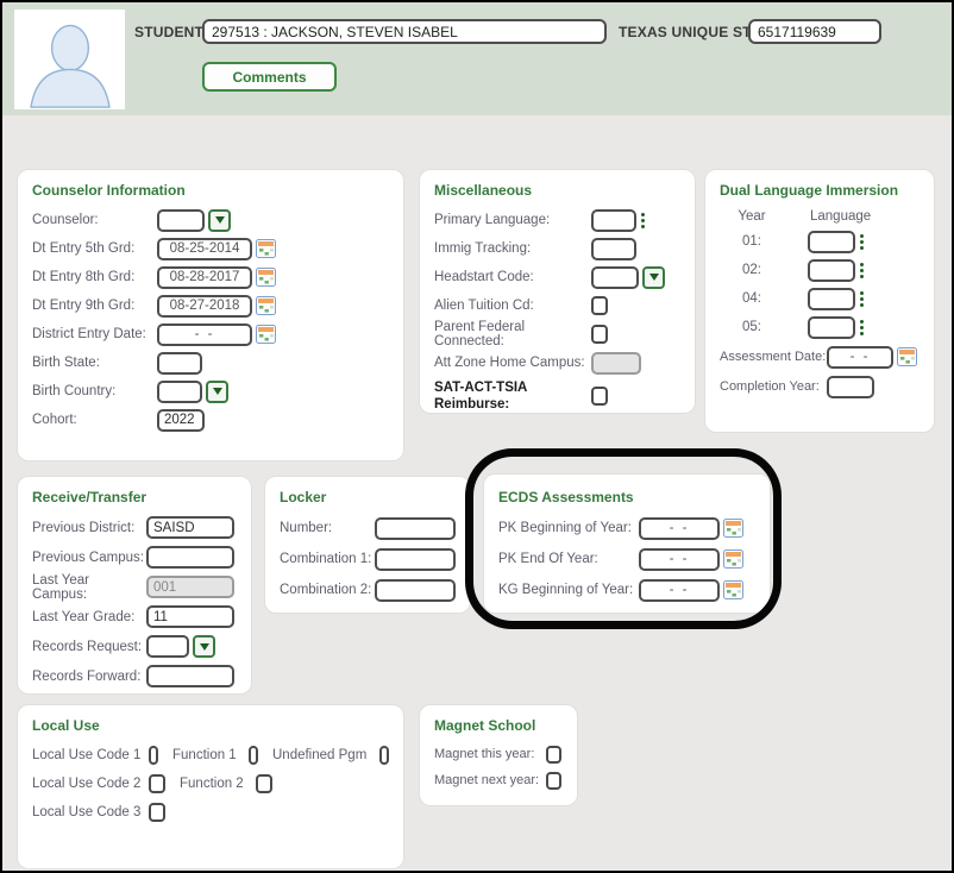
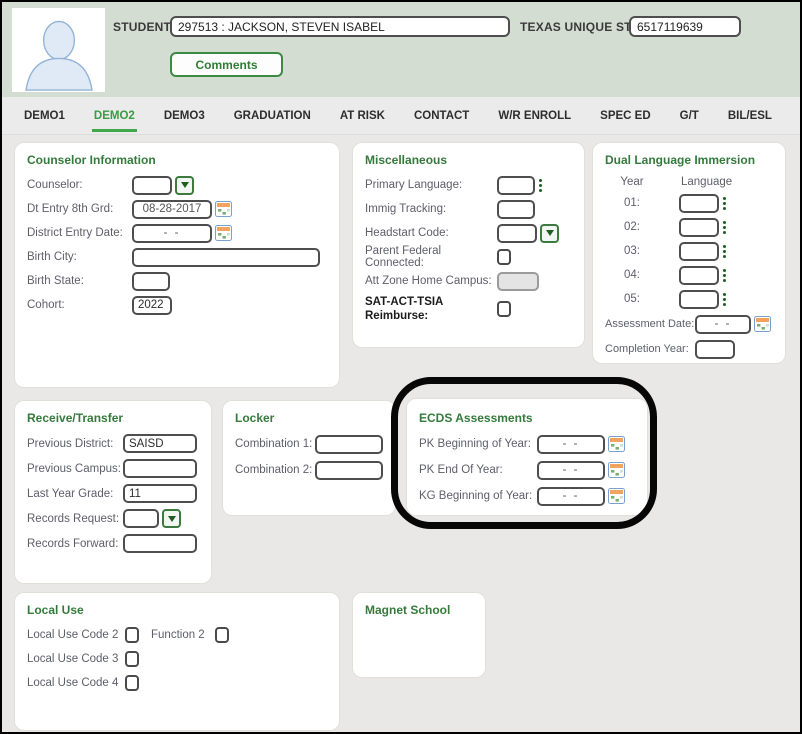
  STUDENT
  297513 : JACKSON, STEVEN ISABEL
  TEXAS UNIQUE ST
  6517119639
  Comments
+ DEMO1
+ DEMO2
+ DEMO3
+ GRADUATION
+ AT RISK
+ CONTACT
+ W/R ENROLL
+ SPEC ED
+ G/T
+ BIL/ESL
  Counselor Information
  Counselor:
- Dt Entry 5th Grd:
- 08-25-2014
  Dt Entry 8th Grd:
  08-28-2017
- Dt Entry 9th Grd:
- 08-27-2018
  District Entry Date:
  - -
+ Birth City:
  Birth State:
- Birth Country:
  Cohort:
  2022
  Miscellaneous
  Primary Language:
  Immig Tracking:
  Headstart Code:
- Alien Tuition Cd:
  Parent Federal Connected:
  Att Zone Home Campus:
  SAT-ACT-TSIA Reimburse:
  Dual Language Immersion
  Year
  Language
  01:
  02:
+ 03:
  04:
  05:
  Assessment Date:
  - -
  Completion Year:
  Receive/Transfer
  Previous District:
  SAISD
  Previous Campus:
- Last Year Campus:
- 001
  Last Year Grade:
  11
  Records Request:
  Records Forward:
  Locker
- Number:
  Combination 1:
  Combination 2:
  ECDS Assessments
  PK Beginning of Year:
  - -
  PK End Of Year:
  - -
  KG Beginning of Year:
  - -
  Local Use
- Local Use Code 1
- Function 1
- Undefined Pgm
  Local Use Code 2
  Function 2
  Local Use Code 3
+ Local Use Code 4
  Magnet School
- Magnet this year:
- Magnet next year:
